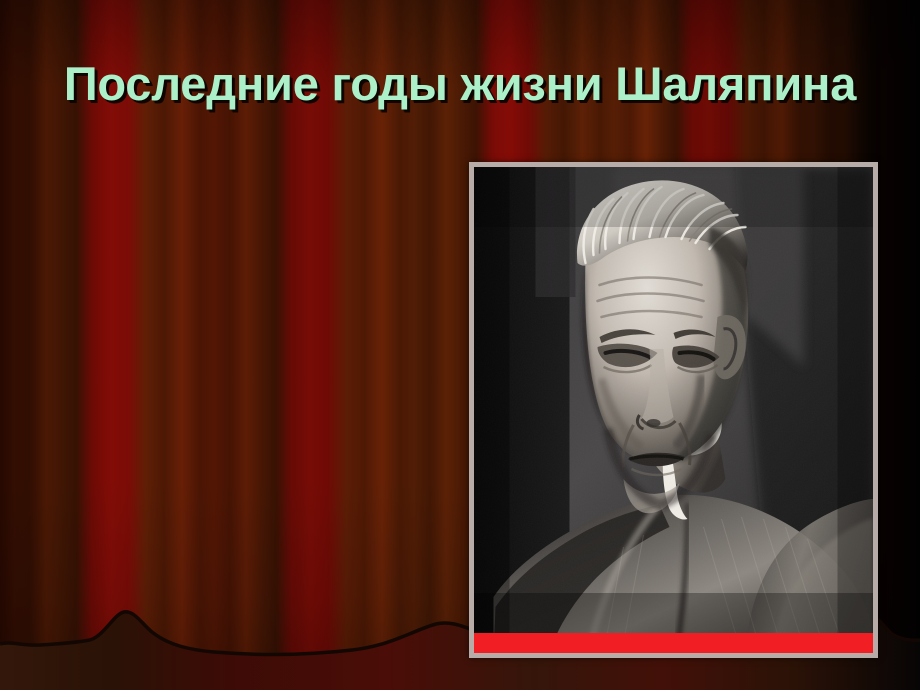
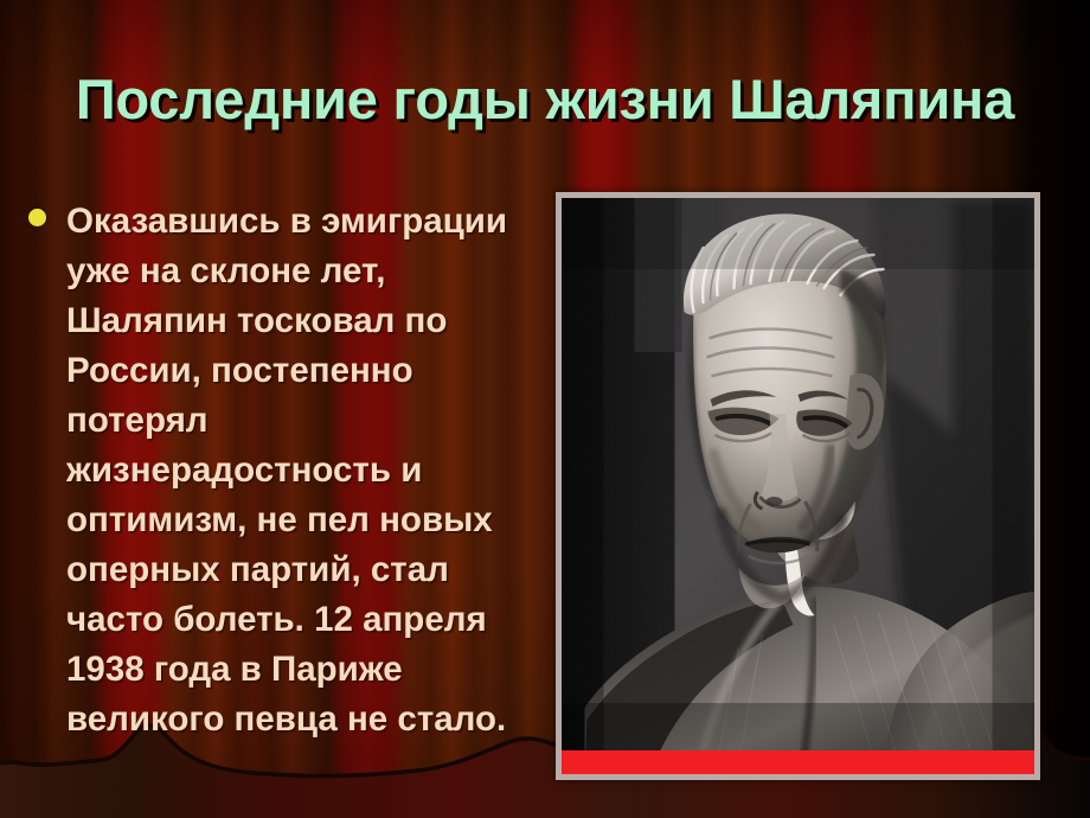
  Последние годы жизни Шаляпина
+ Оказавшись в эмиграции уже на склоне лет, Шаляпин тосковал по России, постепенно потерял жизнерадостность и оптимизм, не пел новых оперных партий, стал часто болеть. 12 апреля 1938 года в Париже великого певца не стало.
